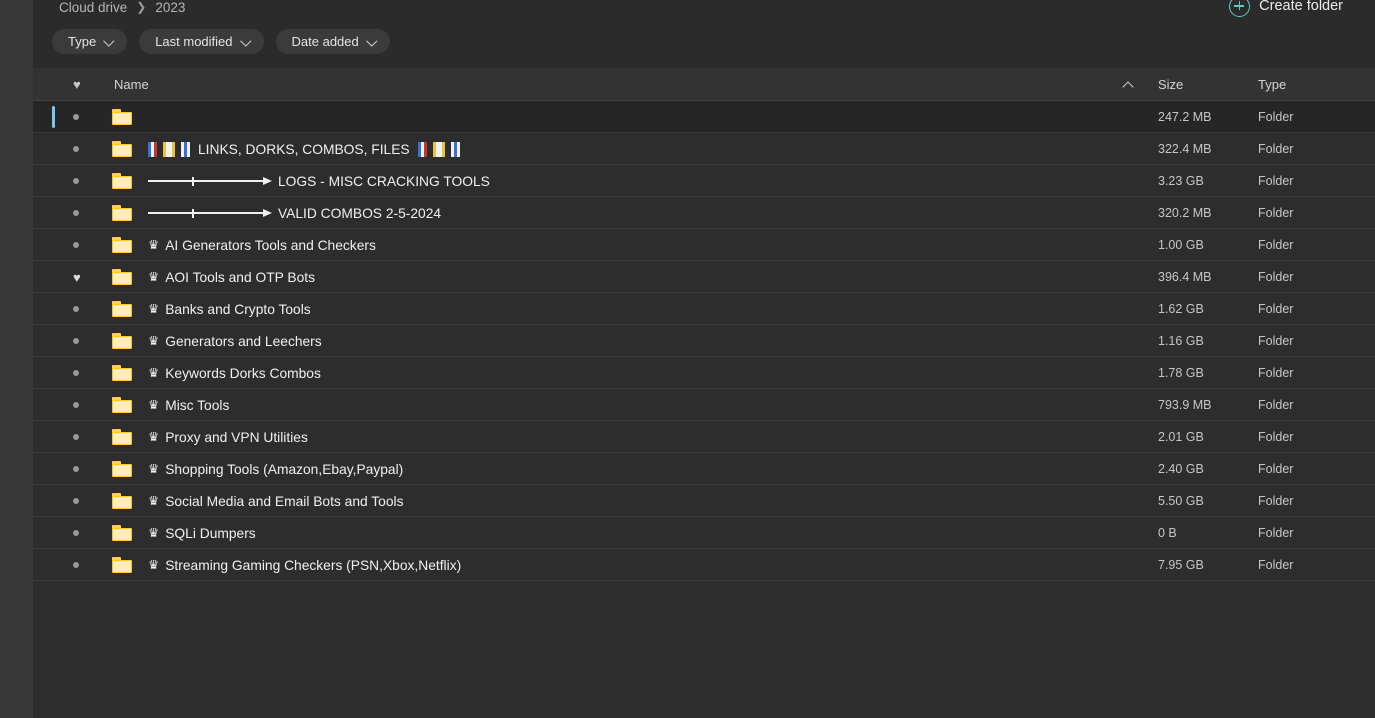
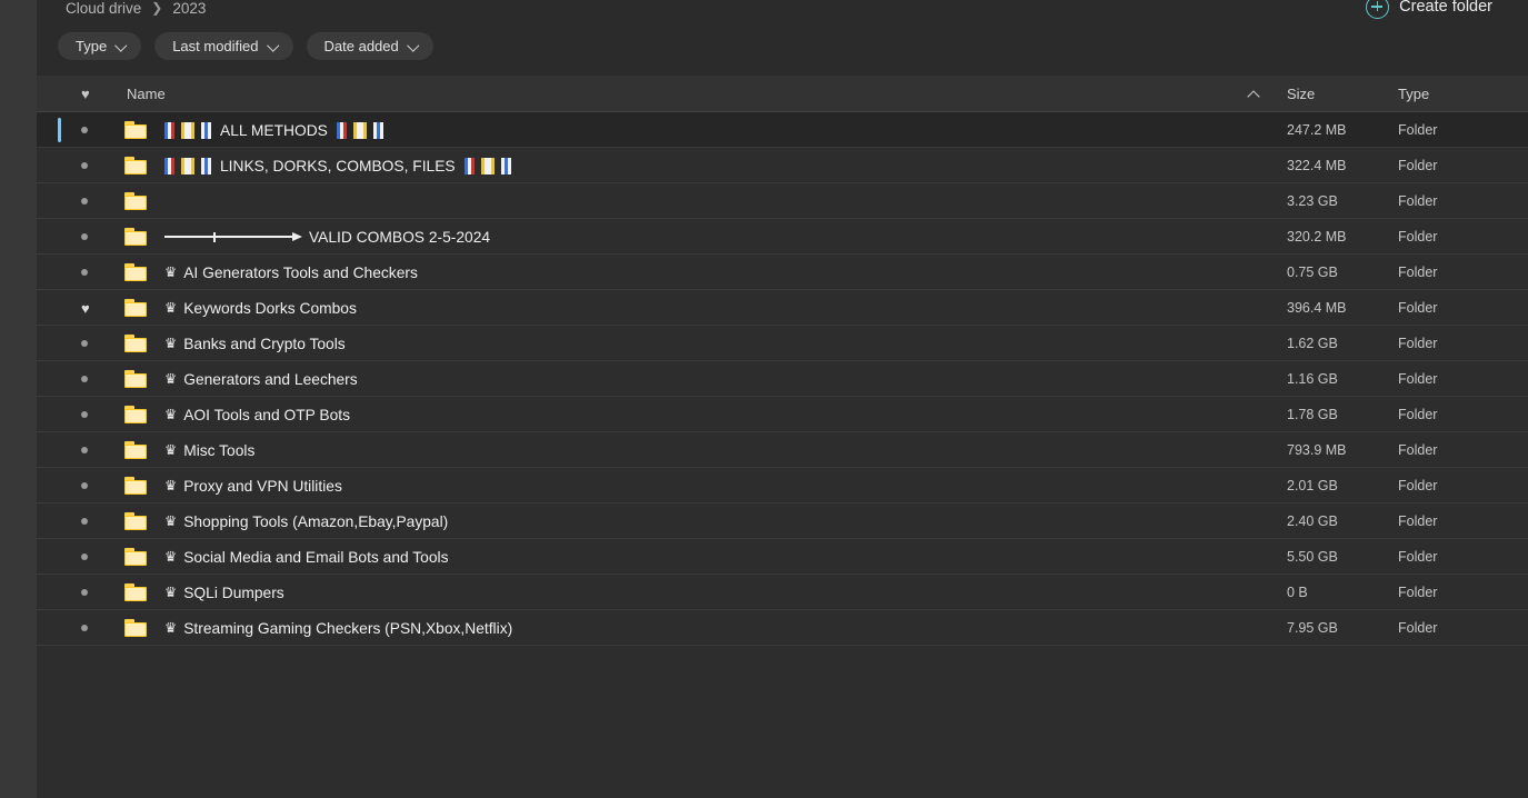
  Cloud drive
  ❯
  2023
  Create folder
  Type
  Last modified
  Date added
  ♥
  Name
  Size
  Type
+ ALL METHODS
  247.2 MB
  Folder
  LINKS, DORKS, COMBOS, FILES
  322.4 MB
  Folder
- LOGS - MISC CRACKING TOOLS
  3.23 GB
  Folder
  VALID COMBOS 2-5-2024
  320.2 MB
  Folder
  ♛
  AI Generators Tools and Checkers
- 1.00 GB
+ 0.75 GB
  Folder
  ♥
  ♛
- AOI Tools and OTP Bots
+ Keywords Dorks Combos
  396.4 MB
  Folder
  ♛
  Banks and Crypto Tools
  1.62 GB
  Folder
  ♛
  Generators and Leechers
  1.16 GB
  Folder
  ♛
- Keywords Dorks Combos
+ AOI Tools and OTP Bots
  1.78 GB
  Folder
  ♛
  Misc Tools
  793.9 MB
  Folder
  ♛
  Proxy and VPN Utilities
  2.01 GB
  Folder
  ♛
  Shopping Tools (Amazon,Ebay,Paypal)
  2.40 GB
  Folder
  ♛
  Social Media and Email Bots and Tools
  5.50 GB
  Folder
  ♛
  SQLi Dumpers
  0 B
  Folder
  ♛
  Streaming Gaming Checkers (PSN,Xbox,Netflix)
  7.95 GB
  Folder
